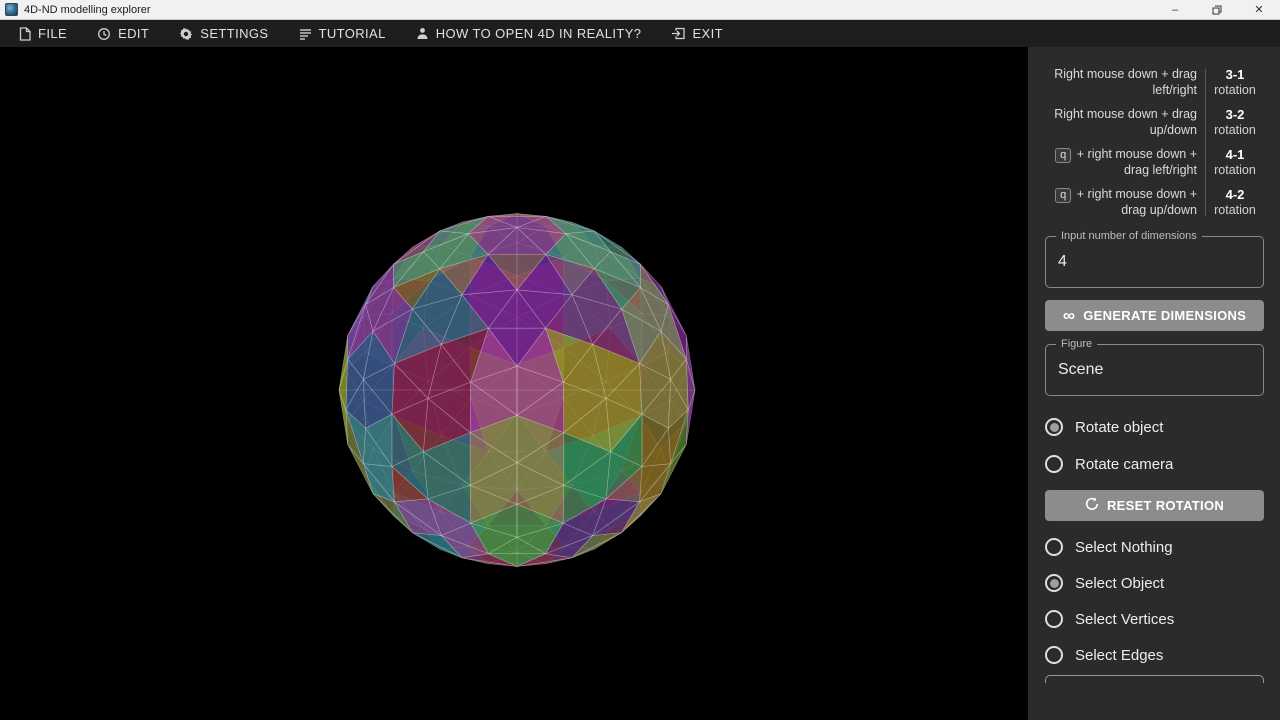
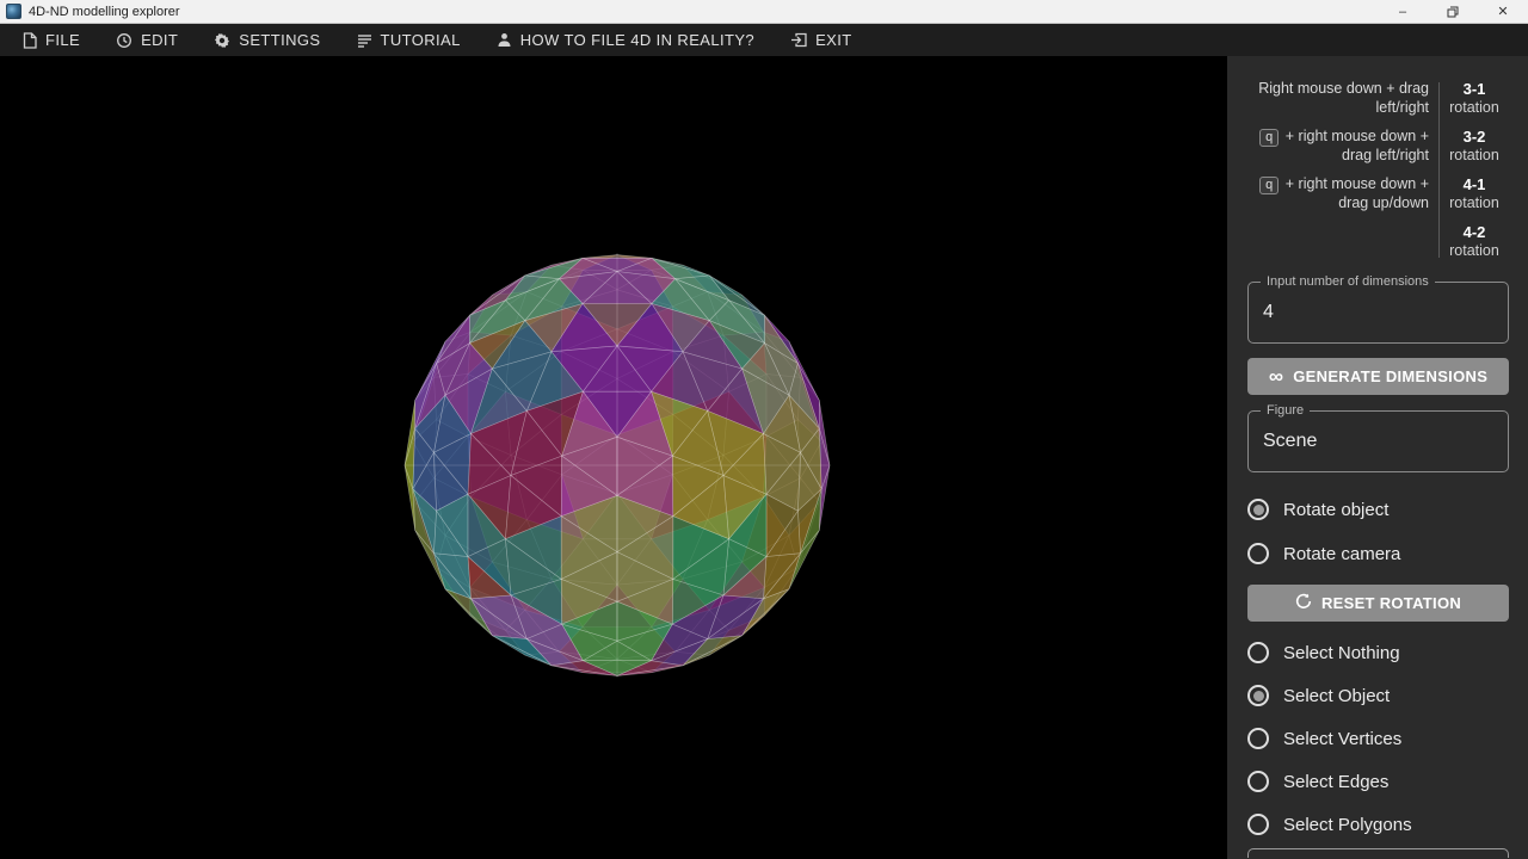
  4D-ND modelling explorer
  –
  ✕
  FILE
  EDIT
  SETTINGS
  TUTORIAL
- HOW TO OPEN 4D IN REALITY?
+ HOW TO FILE 4D IN REALITY?
  EXIT
  Right mouse down + drag left/right
- Right mouse down + drag up/down
  q + right mouse down + drag left/right
  q + right mouse down + drag up/down
  3-1
  rotation
  3-2
  rotation
  4-1
  rotation
  4-2
  rotation
  Input number of dimensions
  4
  ∞
  GENERATE DIMENSIONS
  Figure
  Scene
  Rotate object
  Rotate camera
  RESET ROTATION
  Select Nothing
  Select Object
  Select Vertices
  Select Edges
+ Select Polygons
